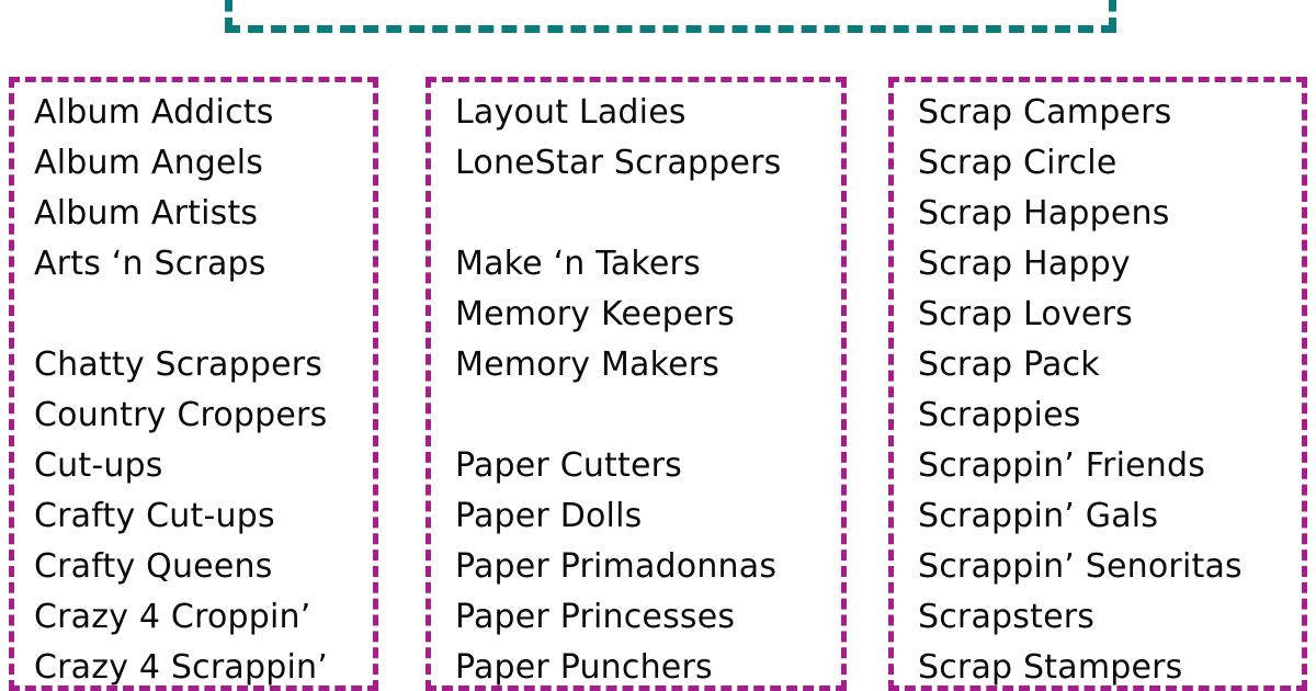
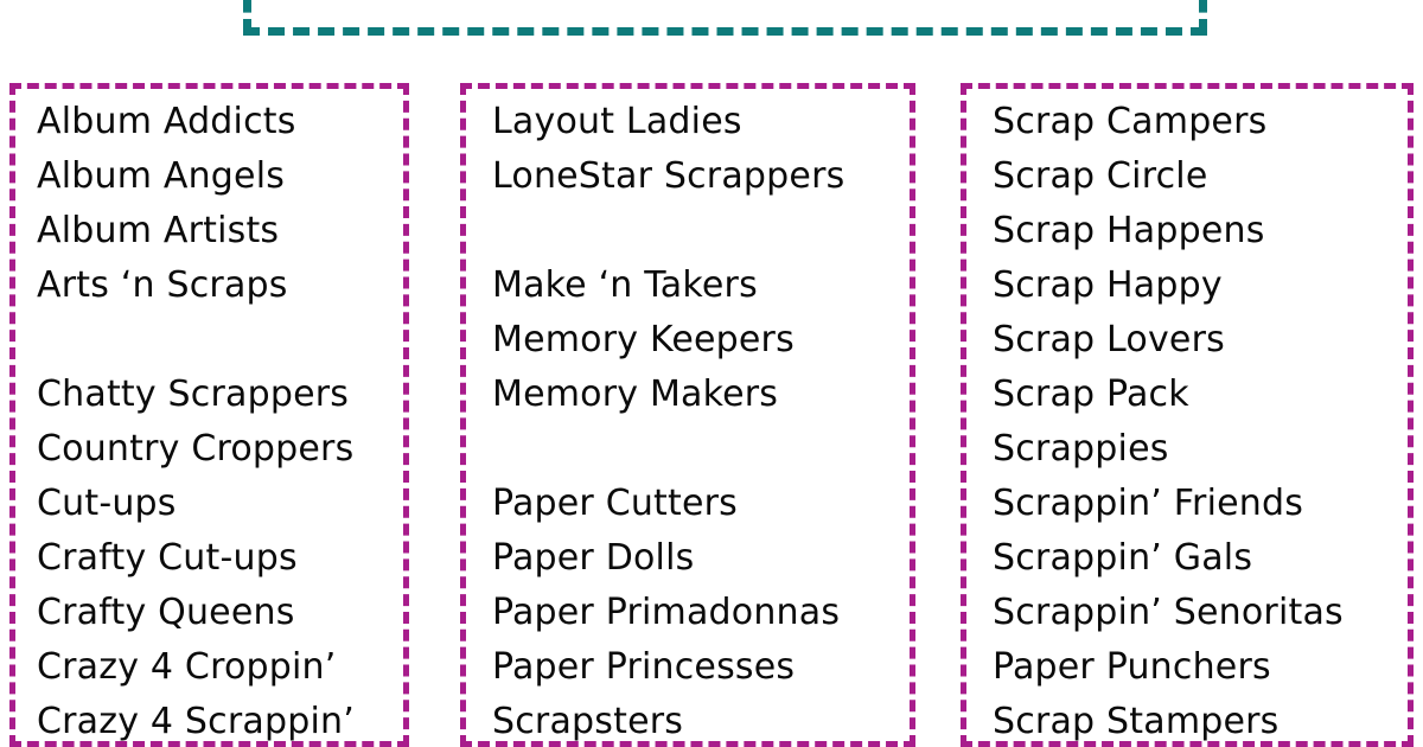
  Album Addicts
  Album Angels
  Album Artists
  Arts ‘n Scraps
  Chatty Scrappers
  Country Croppers
  Cut-ups
  Crafty Cut-ups
  Crafty Queens
  Crazy 4 Croppin’
  Crazy 4 Scrappin’
  Layout Ladies
  LoneStar Scrappers
  Make ‘n Takers
  Memory Keepers
  Memory Makers
  Paper Cutters
  Paper Dolls
  Paper Primadonnas
  Paper Princesses
- Paper Punchers
+ Scrapsters
  Scrap Campers
  Scrap Circle
  Scrap Happens
  Scrap Happy
  Scrap Lovers
  Scrap Pack
  Scrappies
  Scrappin’ Friends
  Scrappin’ Gals
  Scrappin’ Senoritas
- Scrapsters
+ Paper Punchers
  Scrap Stampers
